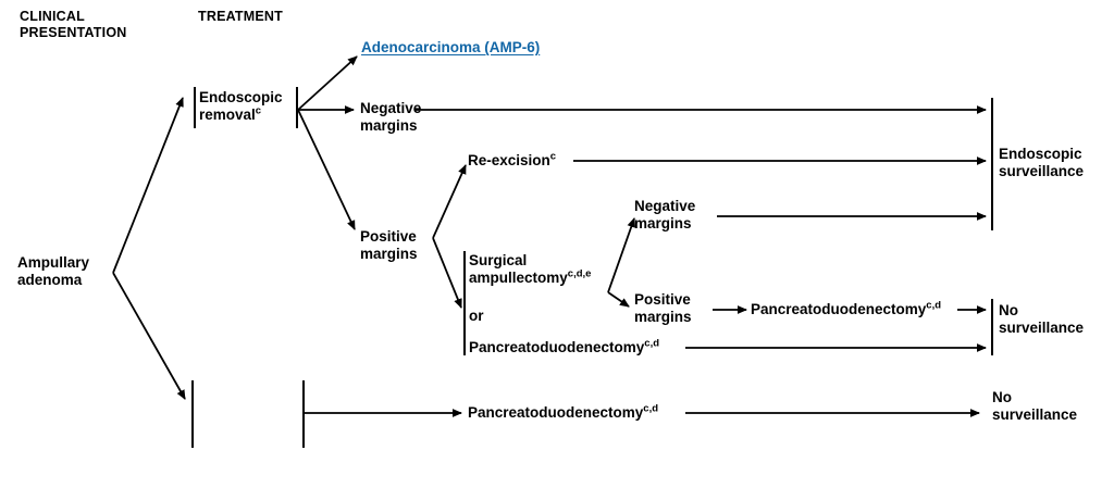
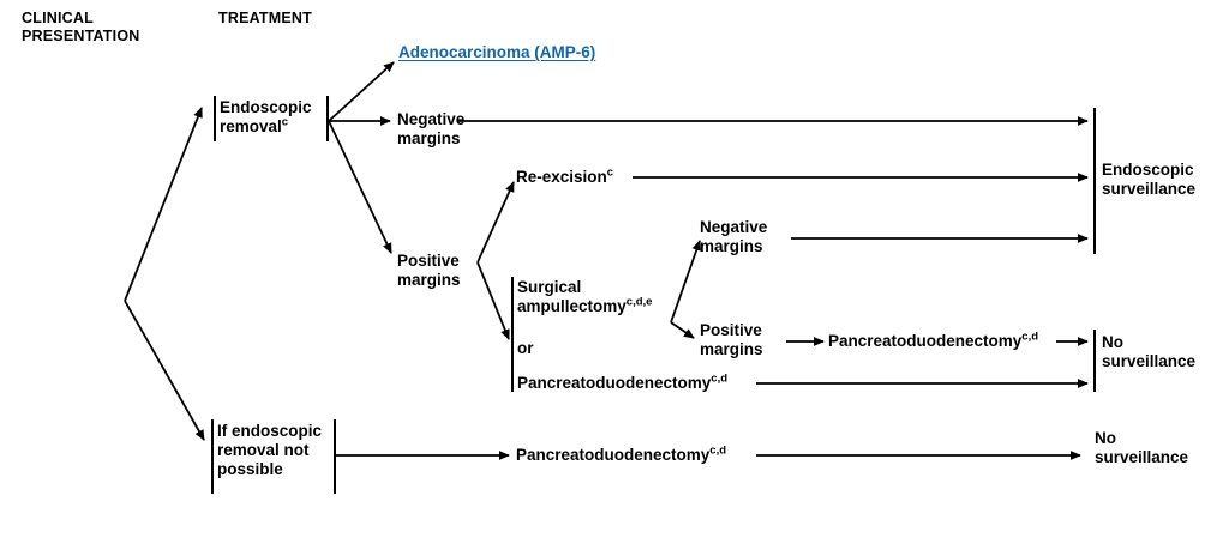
  CLINICAL
  PRESENTATION
  TREATMENT
- Ampullary
- adenoma
  Endoscopic
  removalc
  Adenocarcinoma (AMP-6)
  Negative
  margins
  Positive
  margins
  Re-excisionc
  Surgical
  ampullectomyc,d,e
  or
  Pancreatoduodenectomyc,d
  Negative
  margins
  Positive
  margins
  Pancreatoduodenectomyc,d
+ If endoscopic
+ removal not
+ possible
  Pancreatoduodenectomyc,d
  Endoscopic
  surveillance
  No
  surveillance
  No
  surveillance
